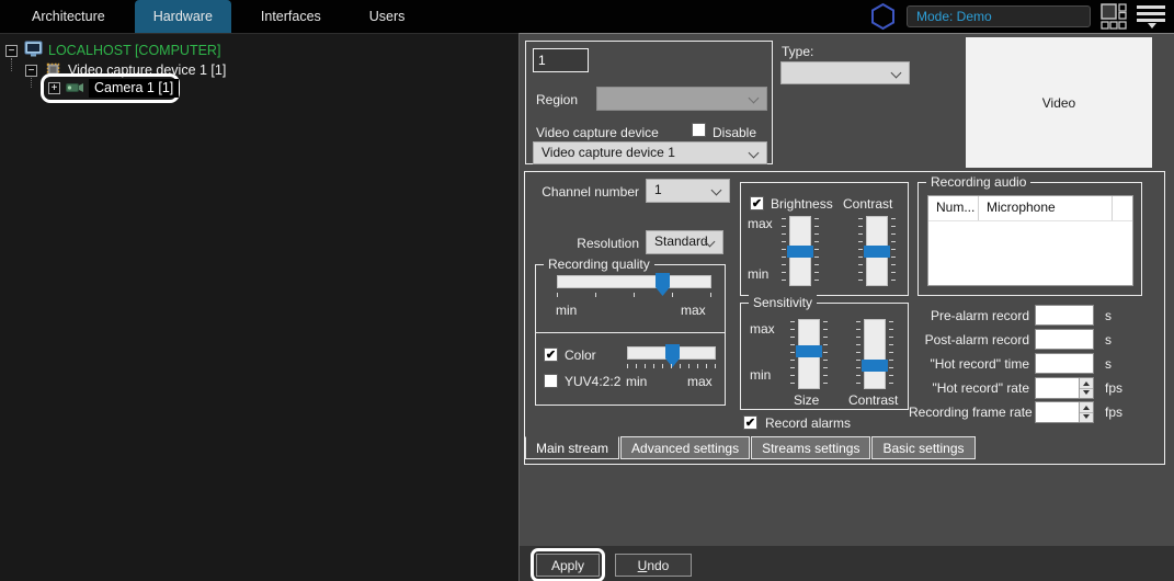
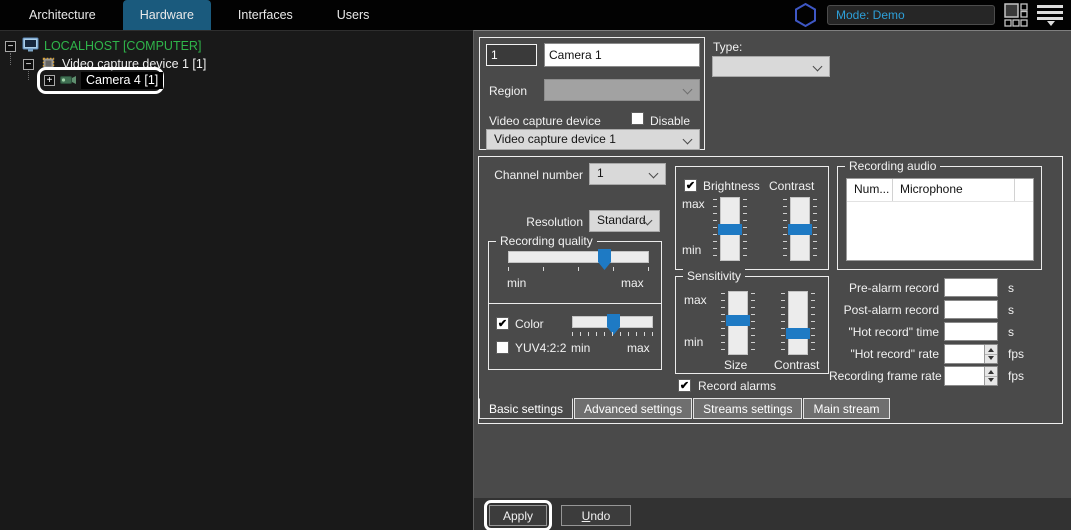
  Architecture
  Hardware
  Interfaces
  Users
  Mode: Demo
  −
  LOCALHOST [COMPUTER]
  −
  Video capture device 1 [1]
  +
- Camera 1 [1]
+ Camera 4 [1]
  1
+ Camera 1
  Region
  Video capture device
  Disable
  Video capture device 1
  Type:
- Video
  Channel number
  1
  Resolution
  Standard
  Recording quality
  min
  max
  ✔
  Color
  YUV4:2:2
  min
  max
  ✔
  Brightness
  Contrast
  max
  min
  Sensitivity
  max
  min
  Size
  Contrast
  ✔
  Record alarms
  Recording audio
  Num...
  Microphone
  Pre-alarm record
  s
  Post-alarm record
  s
  "Hot record" time
  s
  "Hot record" rate
  fps
  Recording frame rate
  fps
- Main stream
+ Basic settings
  Advanced settings
  Streams settings
- Basic settings
+ Main stream
  Apply
  Undo
